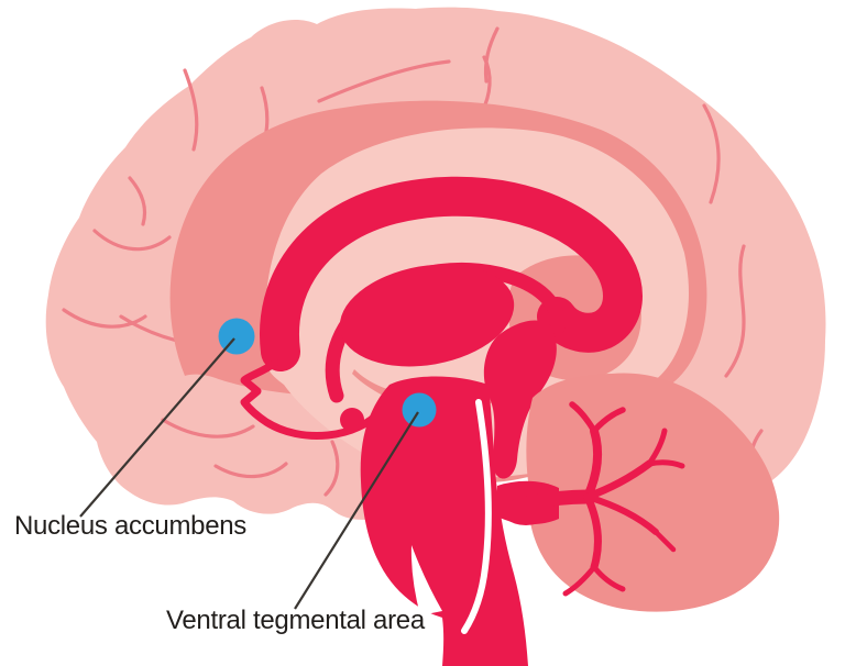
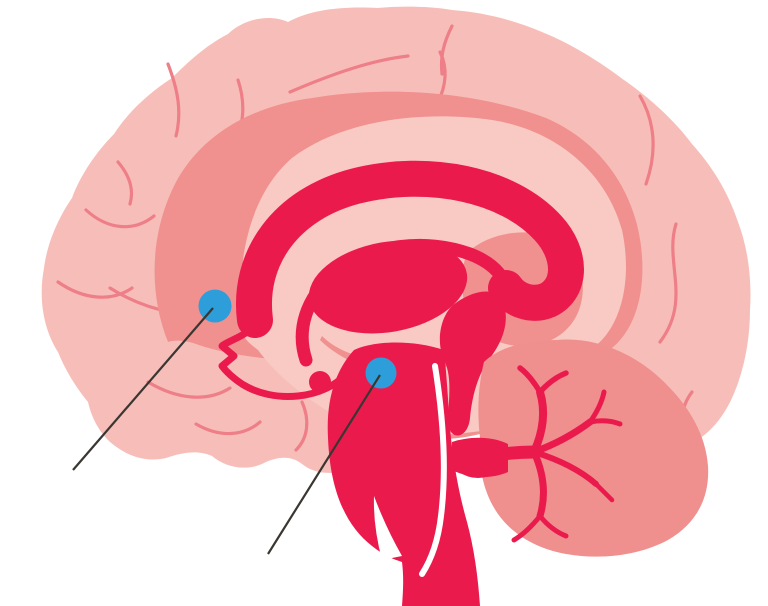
- Nucleus accumbens
- Ventral tegmental area
